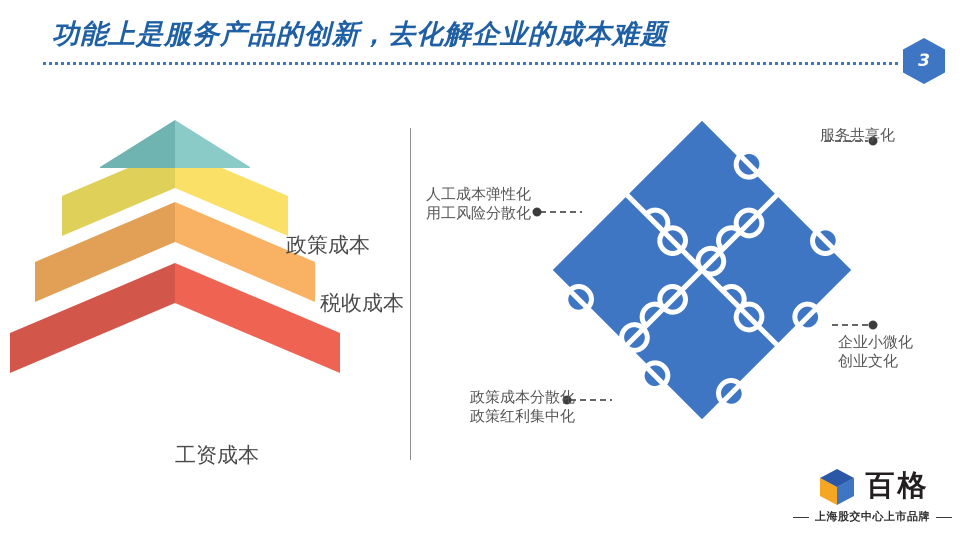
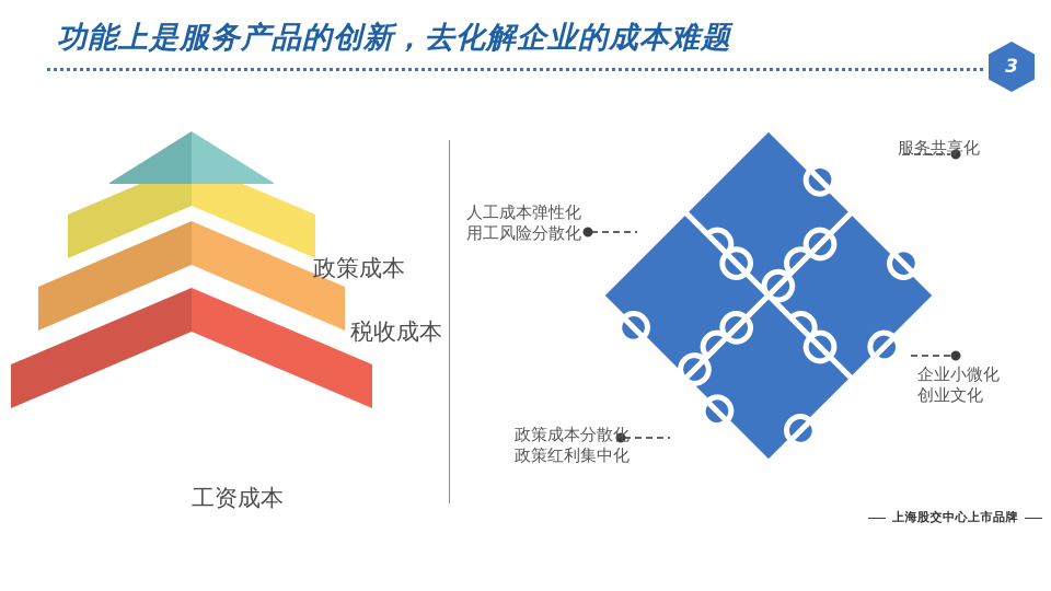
  功能上是服务产品的创新，去化解企业的成本难题
  3
  政策成本
  税收成本
  工资成本
  服务共享化
  人工成本弹性化
  用工风险分散化
  企业小微化
  创业文化
  政策成本分散化
  政策红利集中化
- 百格
  上海股交中心上市品牌
